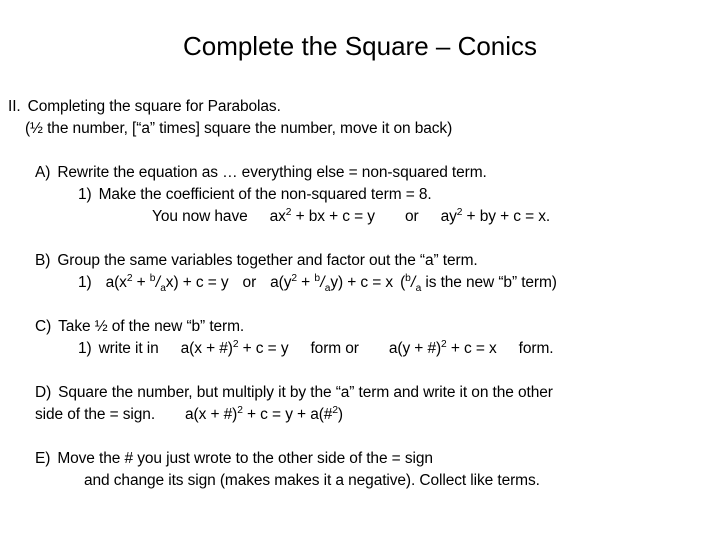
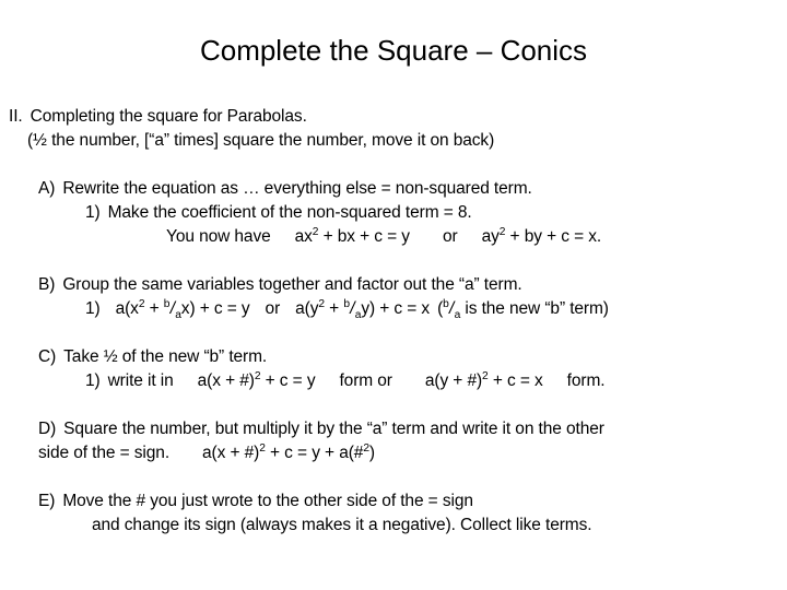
  Complete the Square – Conics
  II. Completing the square for Parabolas.
  (½ the number, [“a” times] square the number, move it on back)
  A) Rewrite the equation as … everything else = non-squared term.
  1) Make the coefficient of the non-squared term = 8.
  You now have ax2 + bx + c = y or ay2 + by + c = x.
  B) Group the same variables together and factor out the “a” term.
  1) a(x2 + b/ax) + c = y or a(y2 + b/ay) + c = x (b/a is the new “b” term)
  C) Take ½ of the new “b” term.
  1) write it in a(x + #)2 + c = y form or a(y + #)2 + c = x form.
  D) Square the number, but multiply it by the “a” term and write it on the other
  side of the = sign. a(x + #)2 + c = y + a(#2)
  E) Move the # you just wrote to the other side of the = sign
- and change its sign (makes makes it a negative). Collect like terms.
+ and change its sign (always makes it a negative). Collect like terms.
